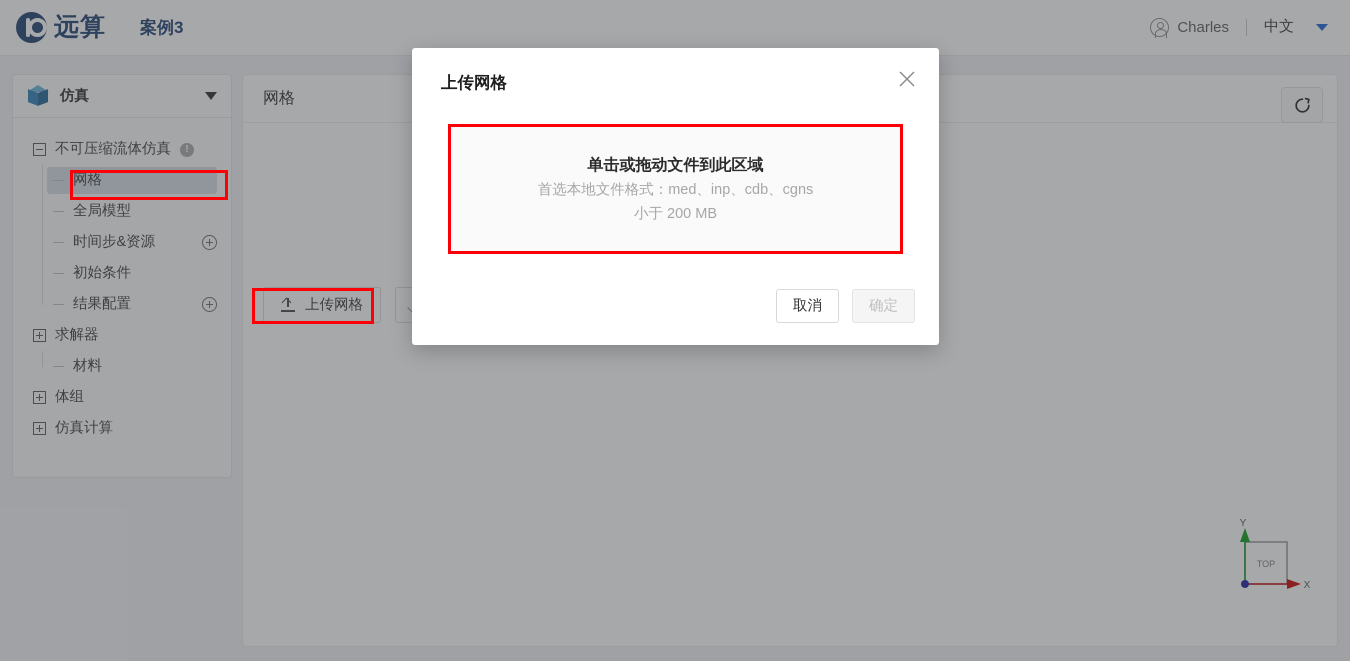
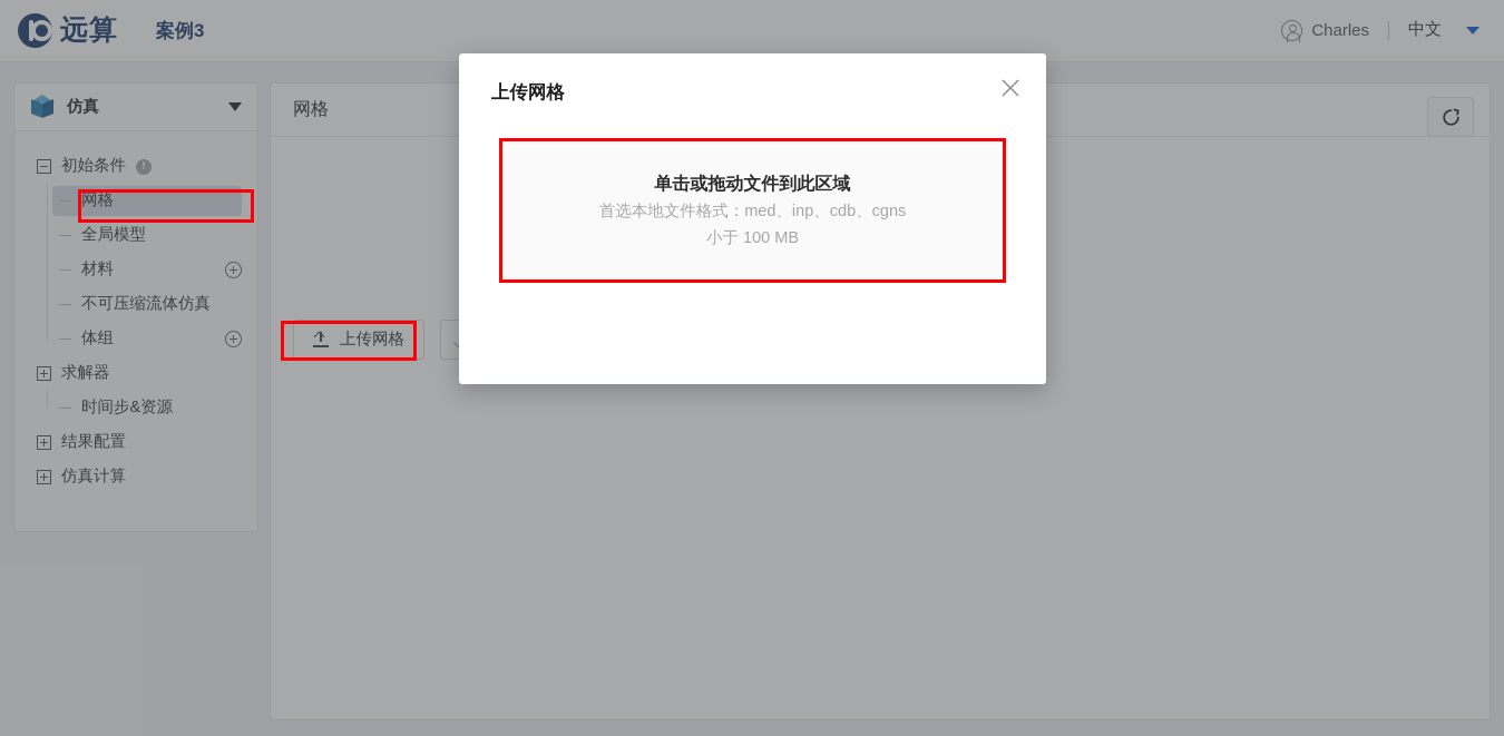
  远算
  案例3
  Charles
  中文
  仿真
- 不可压缩流体仿真
+ 初始条件
  网格
  全局模型
- 时间步&资源
+ 材料
- 初始条件
+ 不可压缩流体仿真
- 结果配置
+ 体组
  求解器
- 材料
+ 时间步&资源
- 体组
+ 结果配置
  仿真计算
  网格
  上传网格
- TOP
- Y
- X
  上传网格
  单击或拖动文件到此区域
  首选本地文件格式：med、inp、cdb、cgns
- 小于 200 MB
+ 小于 100 MB
- 取消
- 确定
